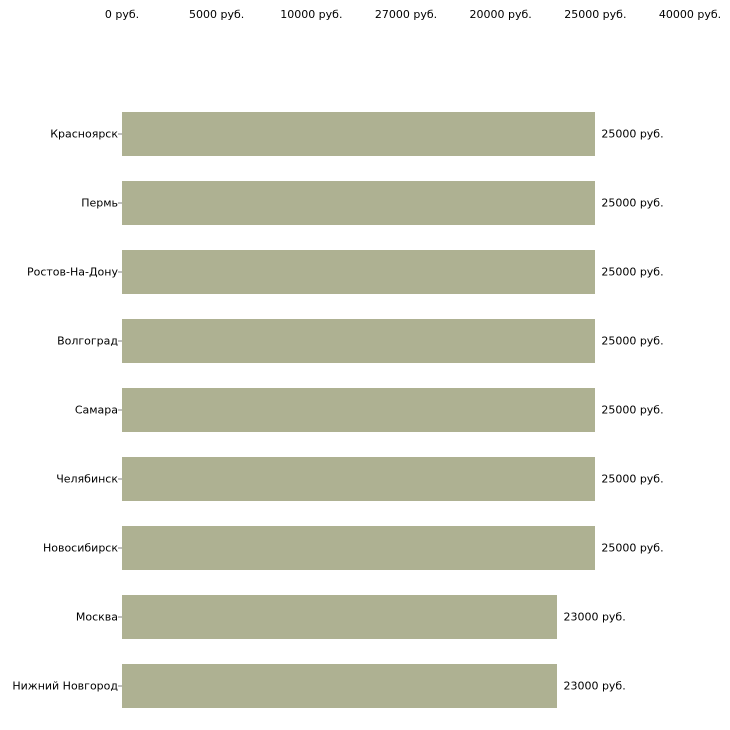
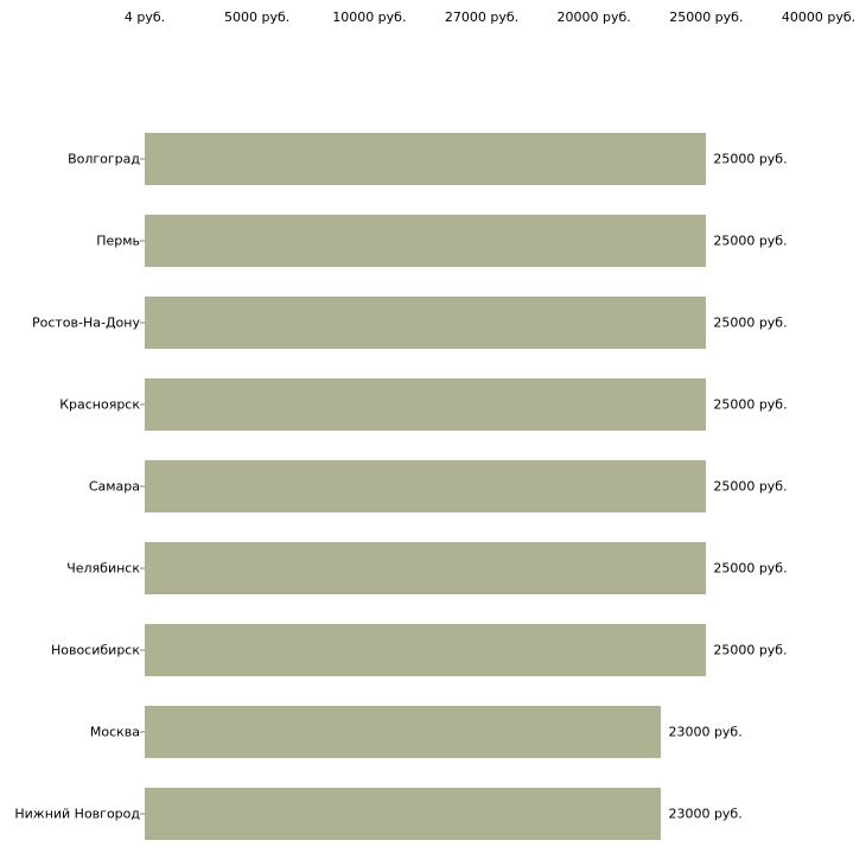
- 0 руб.
+ 4 руб.
  5000 руб.
  10000 руб.
  27000 руб.
  20000 руб.
  25000 руб.
  40000 руб.
- Красноярск
+ Волгоград
  25000 руб.
  Пермь
  25000 руб.
  Ростов-На-Дону
  25000 руб.
- Волгоград
+ Красноярск
  25000 руб.
  Самара
  25000 руб.
  Челябинск
  25000 руб.
  Новосибирск
  25000 руб.
  Москва
  23000 руб.
  Нижний Новгород
  23000 руб.
